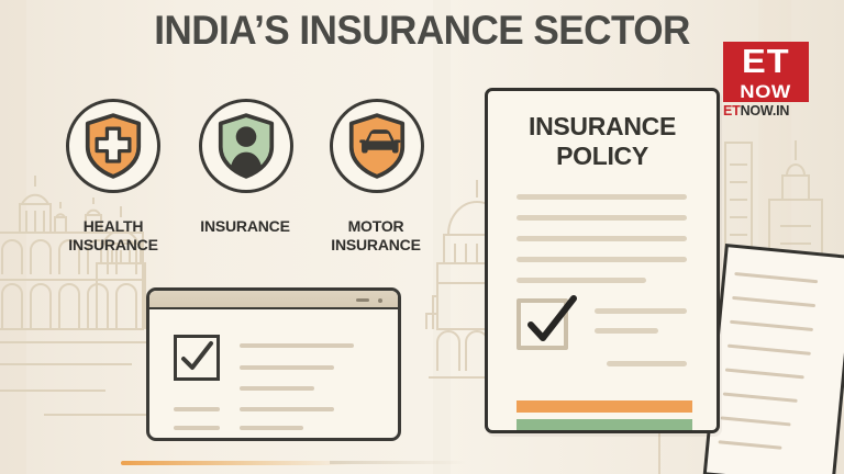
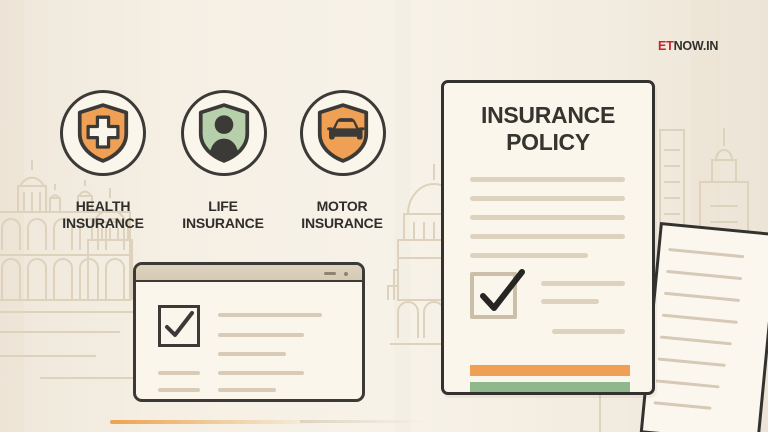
- INDIA’S INSURANCE SECTOR
- ET
- NOW
  ETNOW.IN
  HEALTH
  INSURANCE
+ LIFE
  INSURANCE
  MOTOR
  INSURANCE
  INSURANCE
  POLICY
